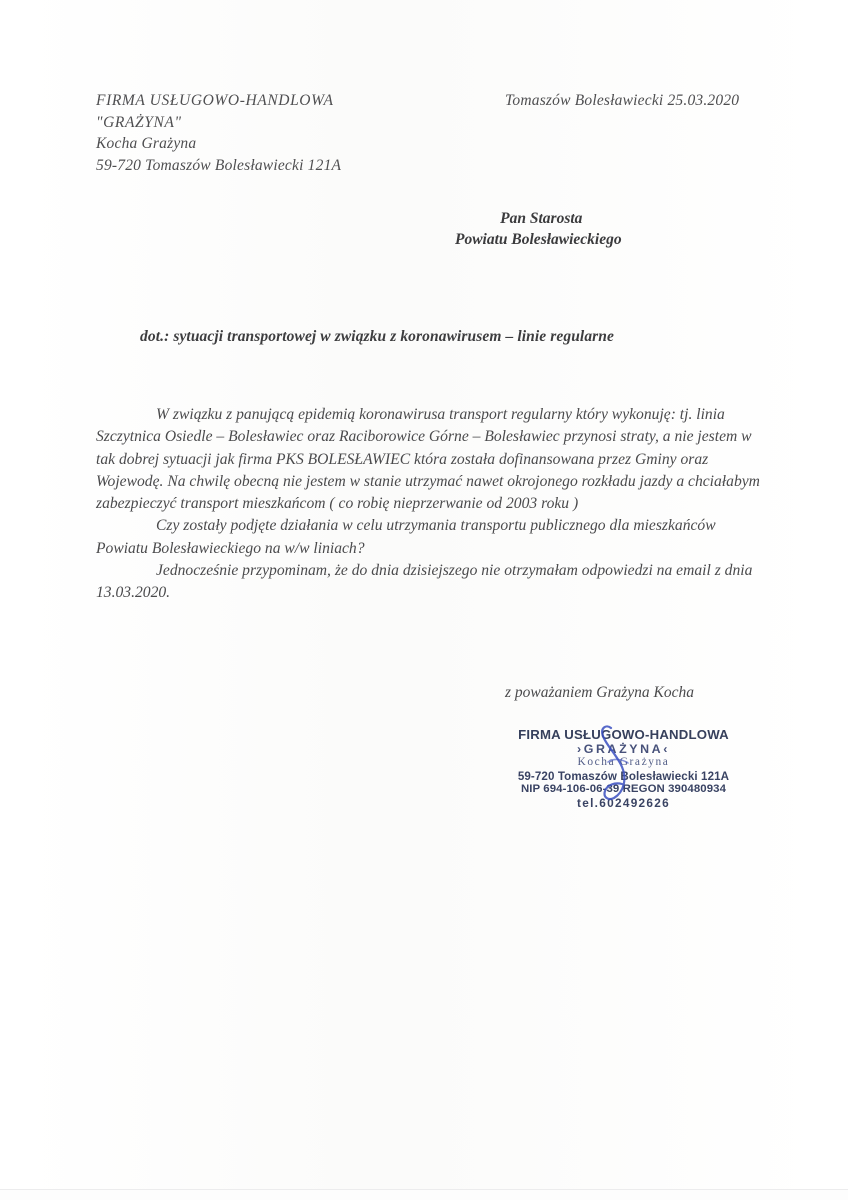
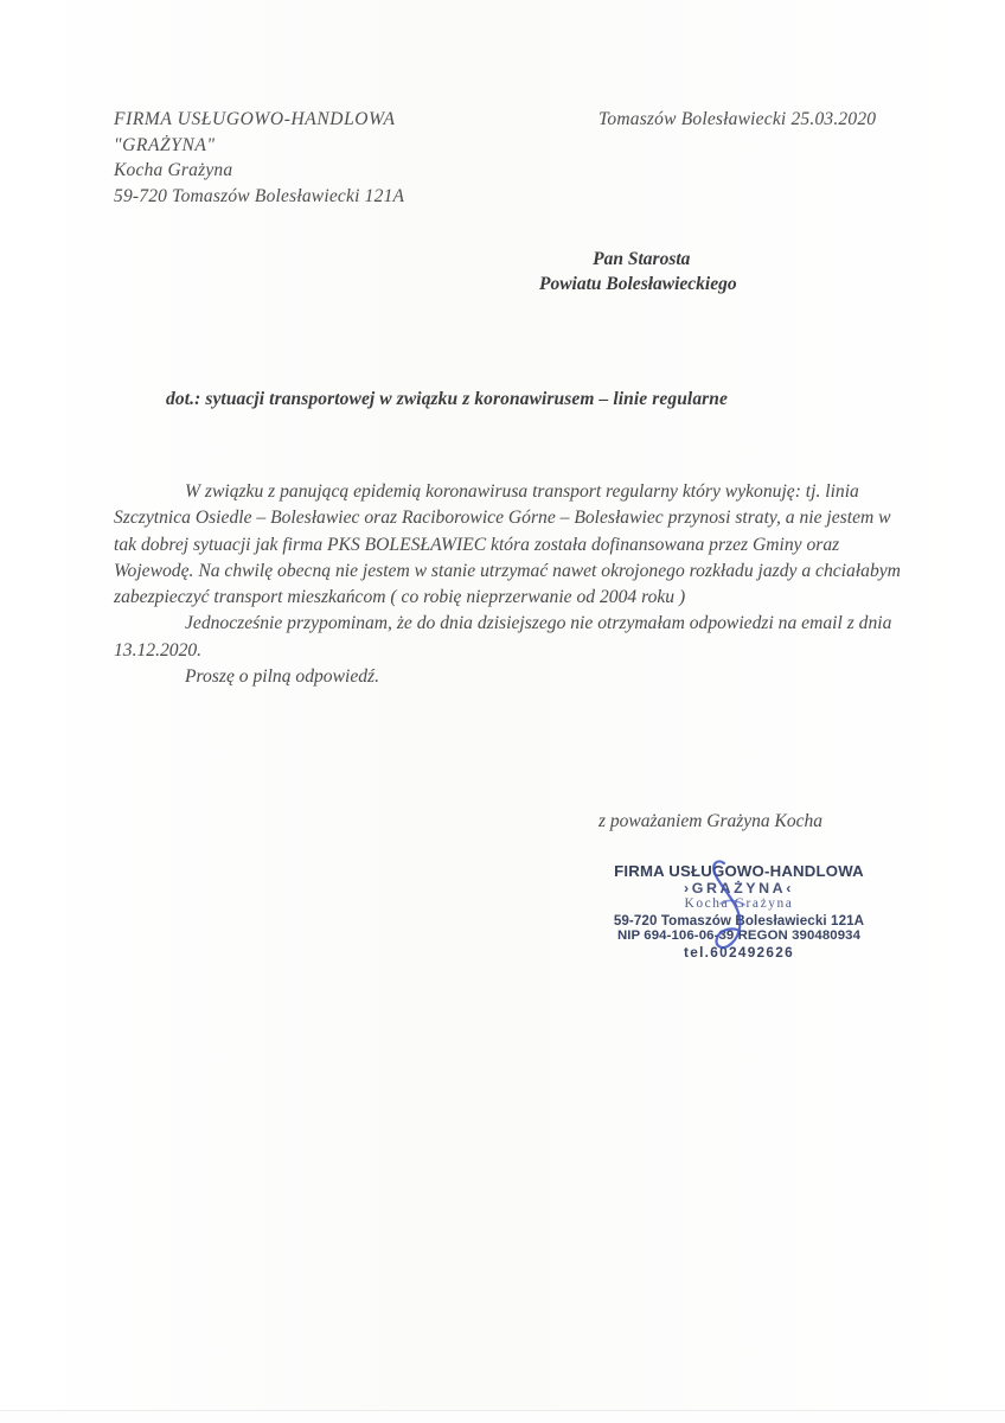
  FIRMA USŁUGOWO-HANDLOWA
  "GRAŻYNA"
  Kocha Grażyna
  59-720 Tomaszów Bolesławiecki 121A
  Tomaszów Bolesławiecki 25.03.2020
  Pan Starosta
  Powiatu Bolesławieckiego
  dot.: sytuacji transportowej w związku z koronawirusem – linie regularne
- W związku z panującą epidemią koronawirusa transport regularny który wykonuję: tj. linia Szczytnica Osiedle – Bolesławiec oraz Raciborowice Górne – Bolesławiec przynosi straty, a nie jestem w tak dobrej sytuacji jak firma PKS BOLESŁAWIEC która została dofinansowana przez Gminy oraz Wojewodę. Na chwilę obecną nie jestem w stanie utrzymać nawet okrojonego rozkładu jazdy a chciałabym zabezpieczyć transport mieszkańcom ( co robię nieprzerwanie od 2003 roku )
+ W związku z panującą epidemią koronawirusa transport regularny który wykonuję: tj. linia Szczytnica Osiedle – Bolesławiec oraz Raciborowice Górne – Bolesławiec przynosi straty, a nie jestem w tak dobrej sytuacji jak firma PKS BOLESŁAWIEC która została dofinansowana przez Gminy oraz Wojewodę. Na chwilę obecną nie jestem w stanie utrzymać nawet okrojonego rozkładu jazdy a chciałabym zabezpieczyć transport mieszkańcom ( co robię nieprzerwanie od 2004 roku )
- Czy zostały podjęte działania w celu utrzymania transportu publicznego dla mieszkańców Powiatu Bolesławieckiego na w/w liniach?
- Jednocześnie przypominam, że do dnia dzisiejszego nie otrzymałam odpowiedzi na email z dnia 13.03.2020.
+ Jednocześnie przypominam, że do dnia dzisiejszego nie otrzymałam odpowiedzi na email z dnia 13.12.2020.
+ Proszę o pilną odpowiedź.
  z poważaniem Grażyna Kocha
  FIRMA USŁUGOWO-HANDLOWA
  ›GRAŻYNA‹
  Kocha Grażyna
  59-720 Tomaszów Bolesławiecki 121A
  NIP 694-106-06-39 REGON 390480934
  tel.602492626
